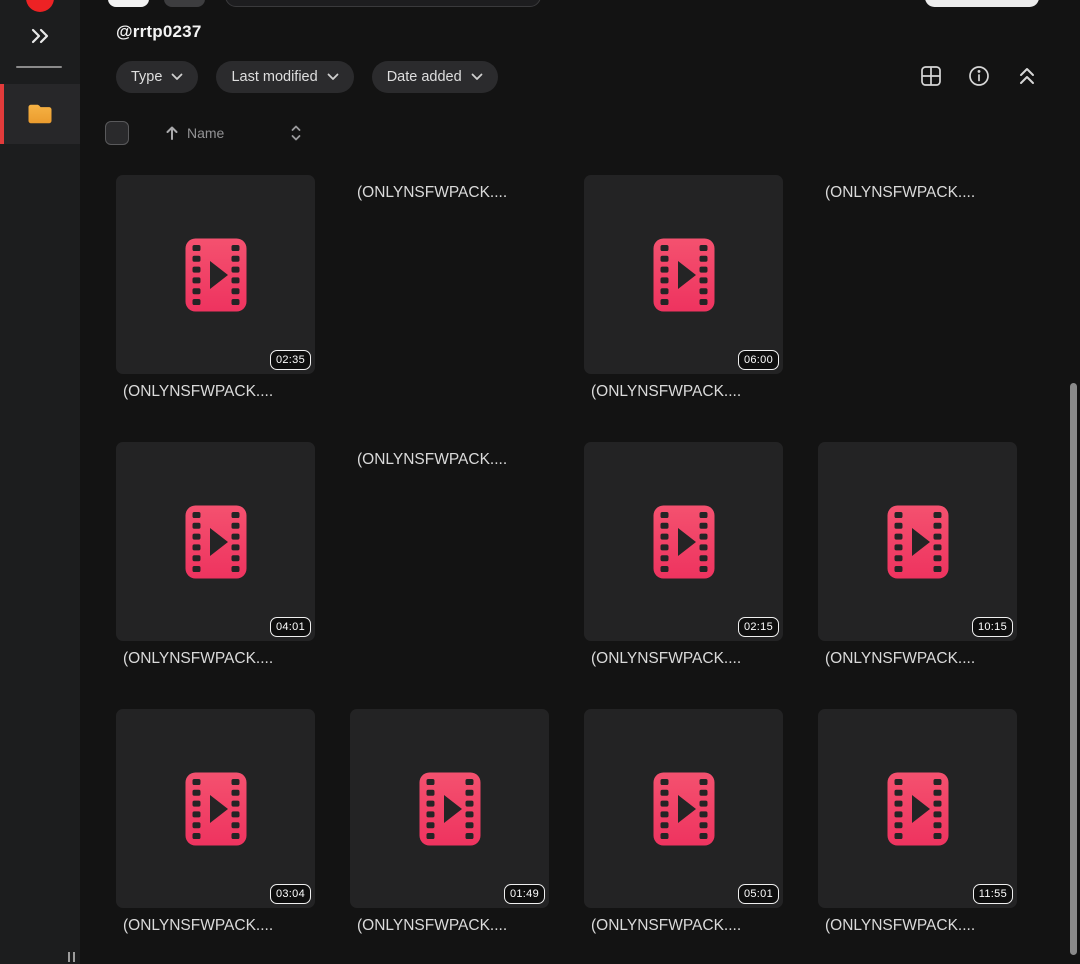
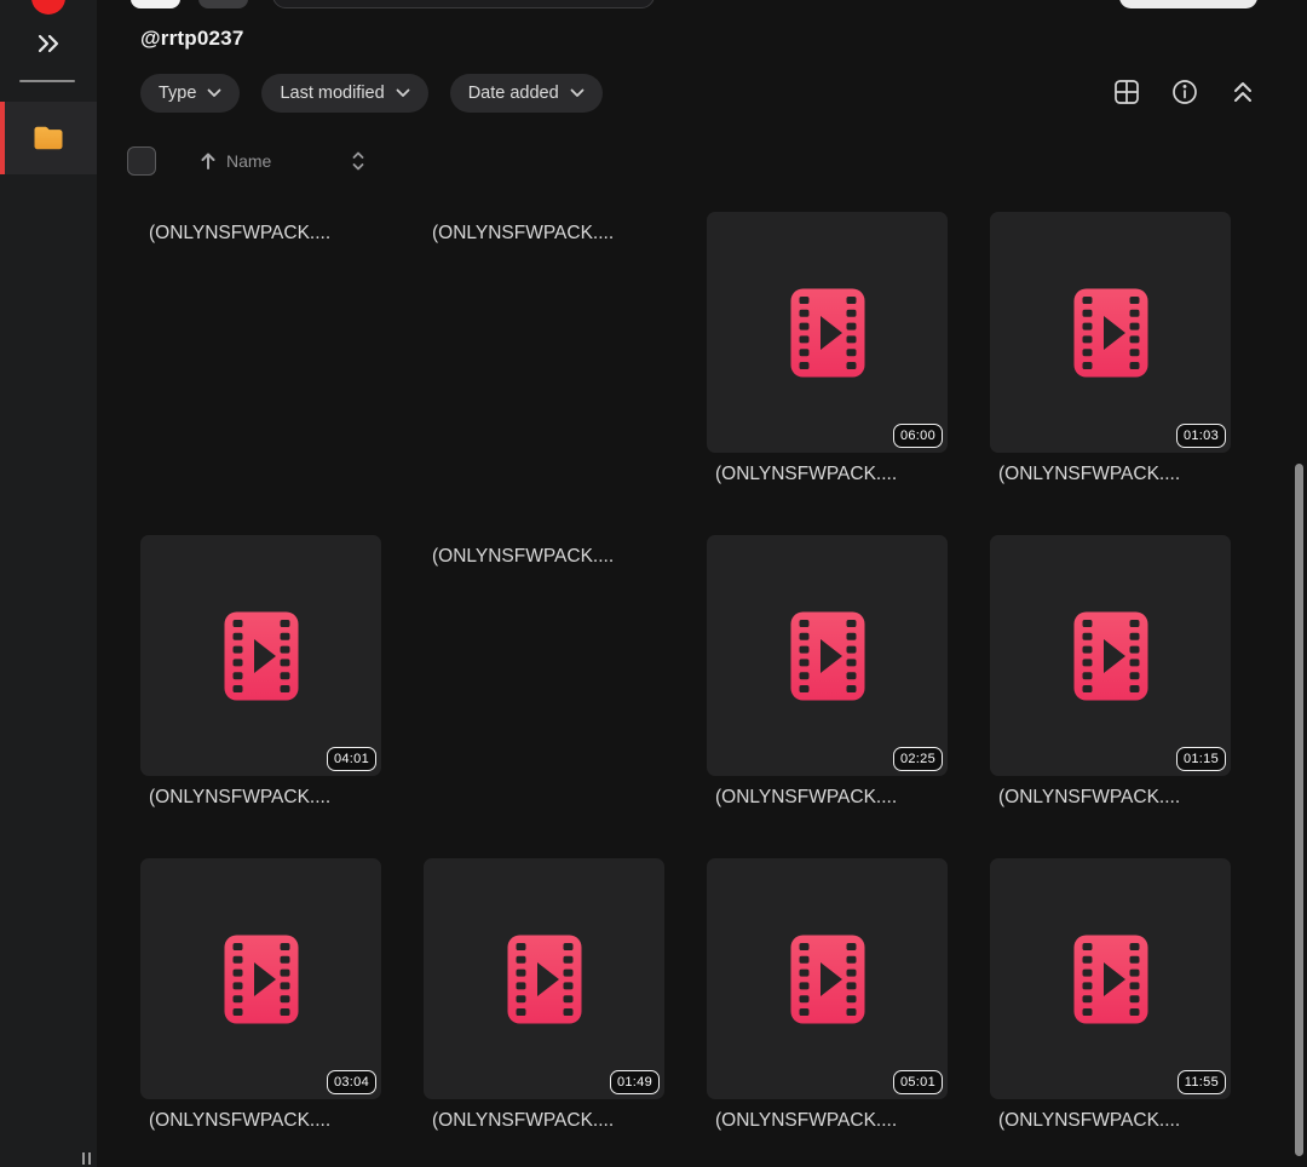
  @rrtp0237
  Type
  Last modified
  Date added
  Name
- 02:35
  (ONLYNSFWPACK....
  (ONLYNSFWPACK....
  06:00
  (ONLYNSFWPACK....
+ 01:03
  (ONLYNSFWPACK....
  04:01
  (ONLYNSFWPACK....
  (ONLYNSFWPACK....
- 02:15
+ 02:25
  (ONLYNSFWPACK....
- 10:15
+ 01:15
  (ONLYNSFWPACK....
  03:04
  (ONLYNSFWPACK....
  01:49
  (ONLYNSFWPACK....
  05:01
  (ONLYNSFWPACK....
  11:55
  (ONLYNSFWPACK....
